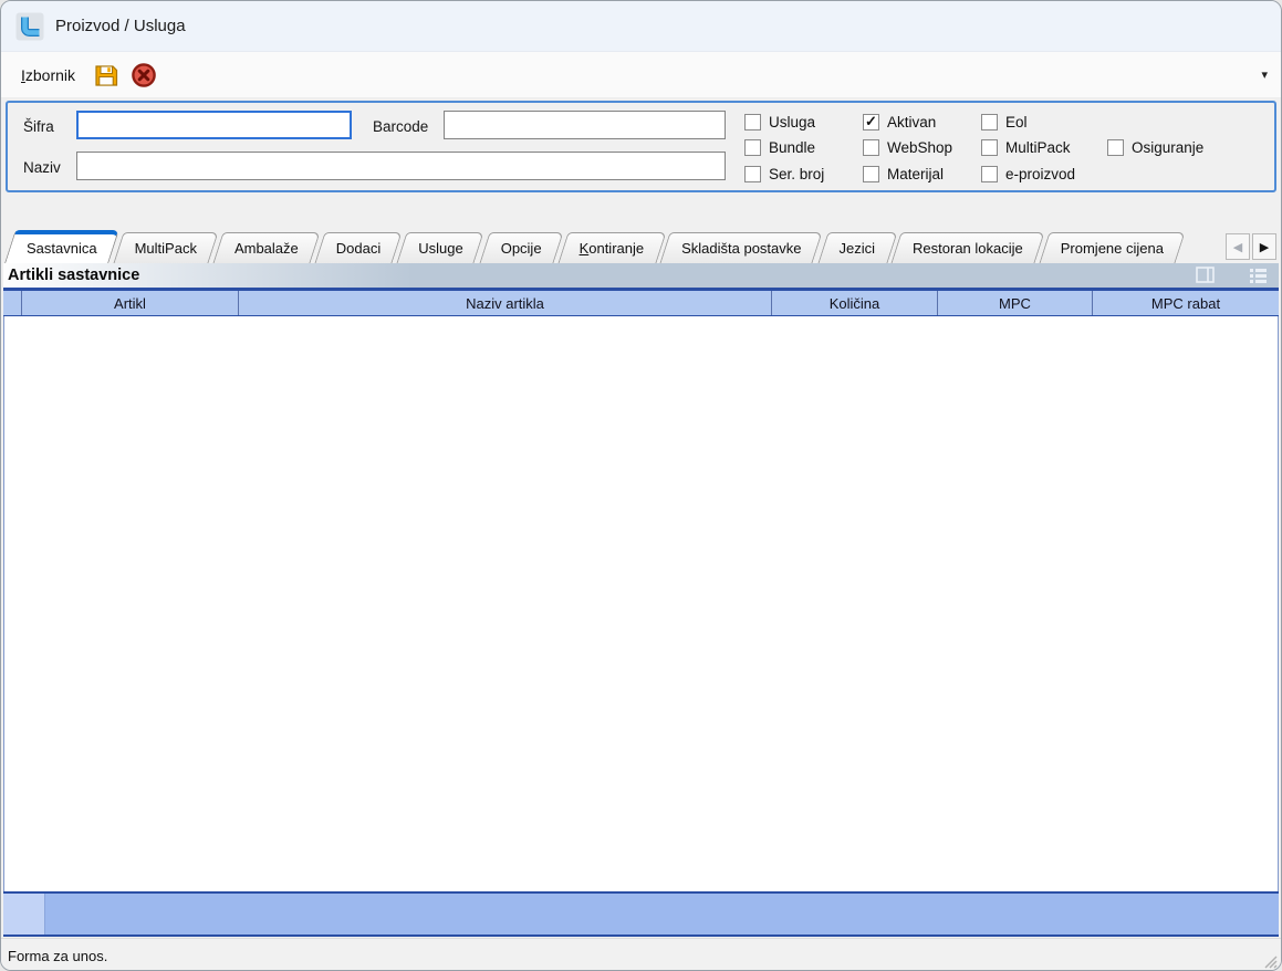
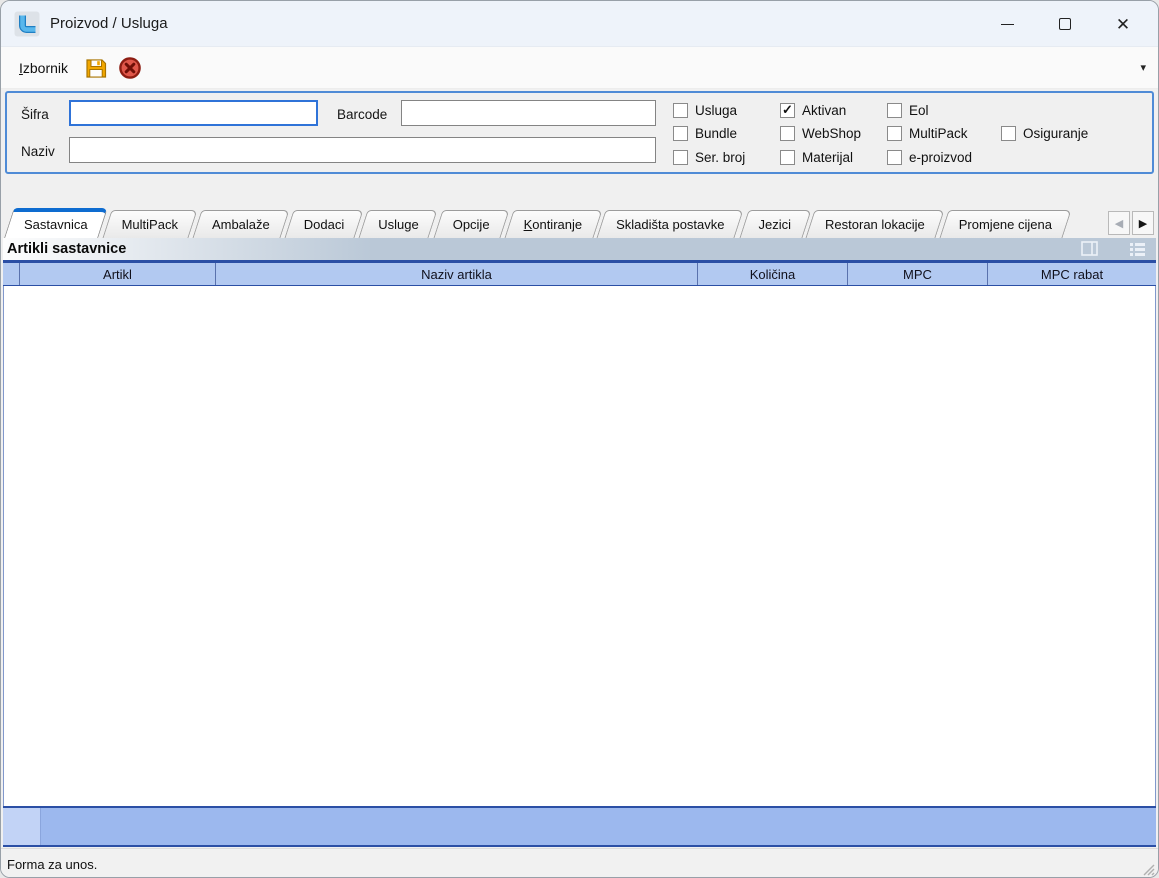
  Proizvod / Usluga
+ ✕
  Izbornik
  ▾
  Šifra
  Barcode
  Naziv
  Usluga
  Bundle
  Ser. broj
  Aktivan
  WebShop
  Materijal
  Eol
  MultiPack
  e-proizvod
  Osiguranje
  Sastavnica
  MultiPack
  Ambalaže
  Dodaci
  Usluge
  Opcije
  Kontiranje
  Skladišta postavke
  Jezici
  Restoran lokacije
  Promjene cijena
  ◀
  ▶
  Artikli sastavnice
  Artikl
  Naziv artikla
  Količina
  MPC
  MPC rabat
  Forma za unos.
